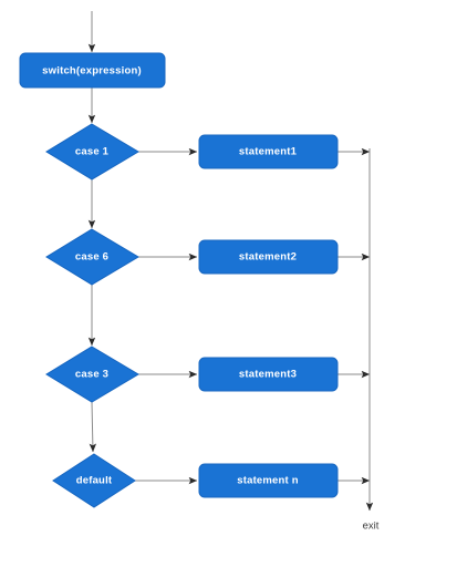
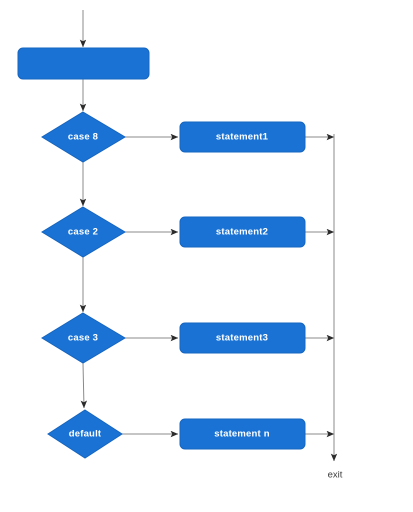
- switch(expression)
- case 1
+ case 8
- case 6
+ case 2
  case 3
  default
  statement1
  statement2
  statement3
  statement n
  exit
